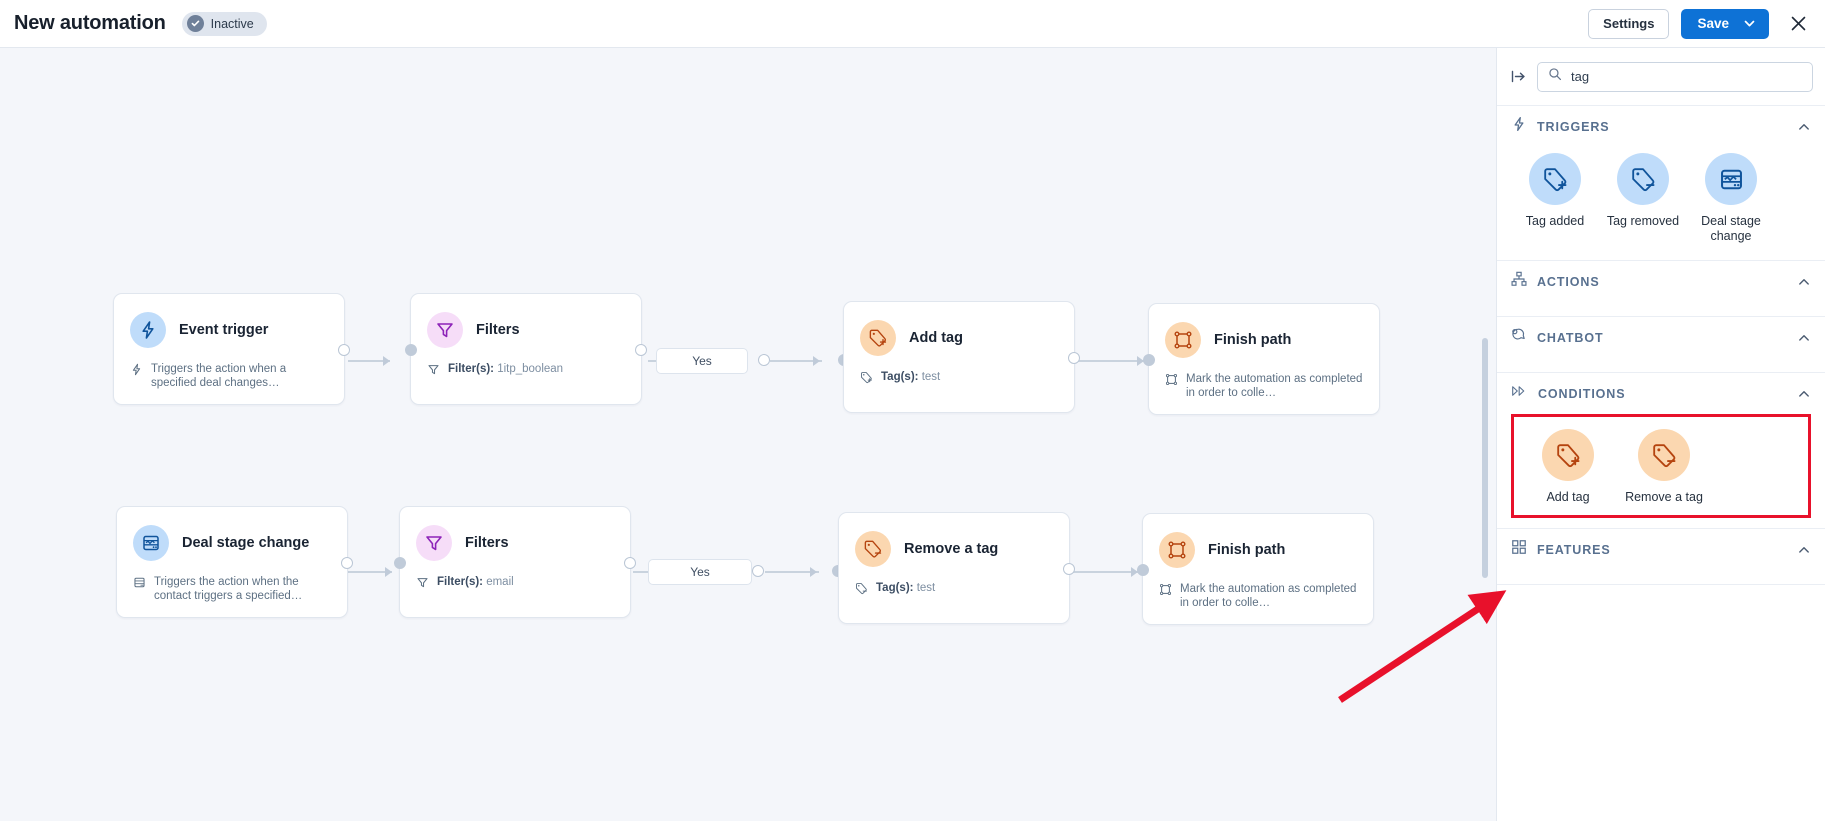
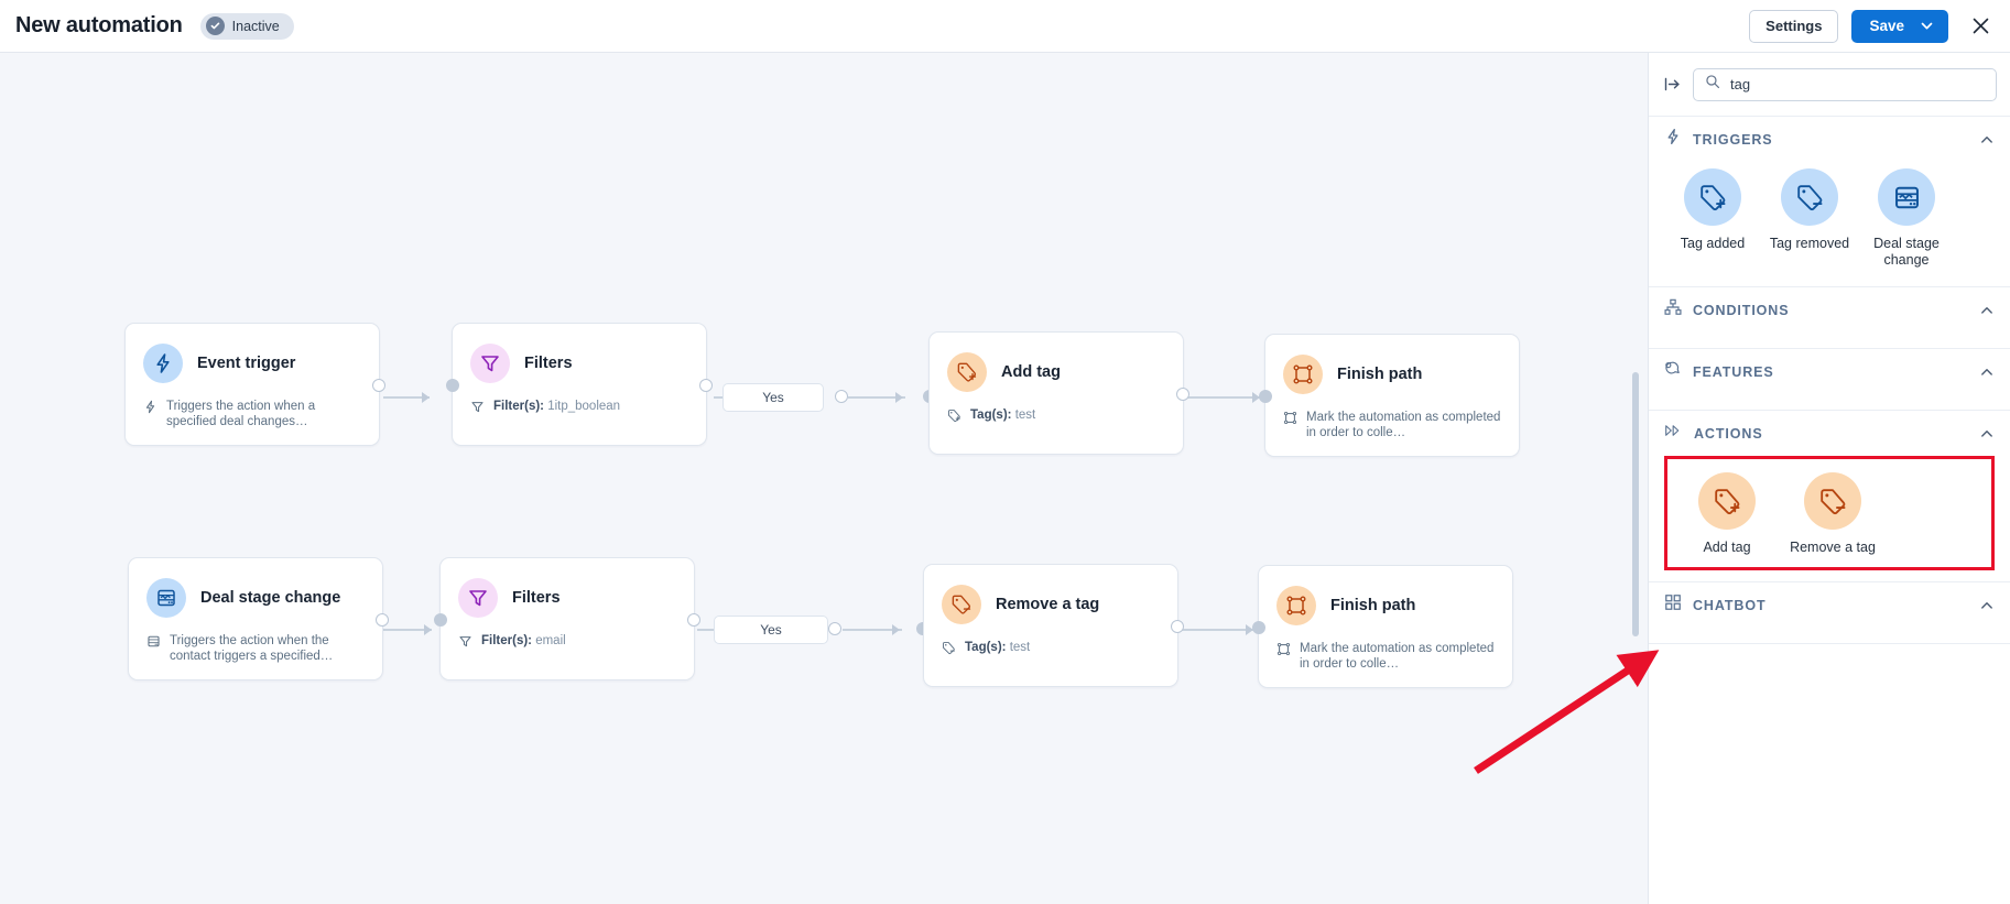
  New automation
  Inactive
  Settings
  Save
  Event trigger
  Triggers the action when a specified deal changes…
  Filters
  Filter(s): 1itp_boolean
  Yes
  Add tag
  Tag(s): test
  Finish path
  Mark the automation as completed in order to colle…
  Deal stage change
  Triggers the action when the contact triggers a specified…
  Filters
  Filter(s): email
  Yes
  Remove a tag
  Tag(s): test
  Finish path
  Mark the automation as completed in order to colle…
  tag
  TRIGGERS
  Tag added
  Tag removed
  Deal stage change
- ACTIONS
+ CONDITIONS
- CHATBOT
+ FEATURES
- CONDITIONS
+ ACTIONS
  Add tag
  Remove a tag
- FEATURES
+ CHATBOT
